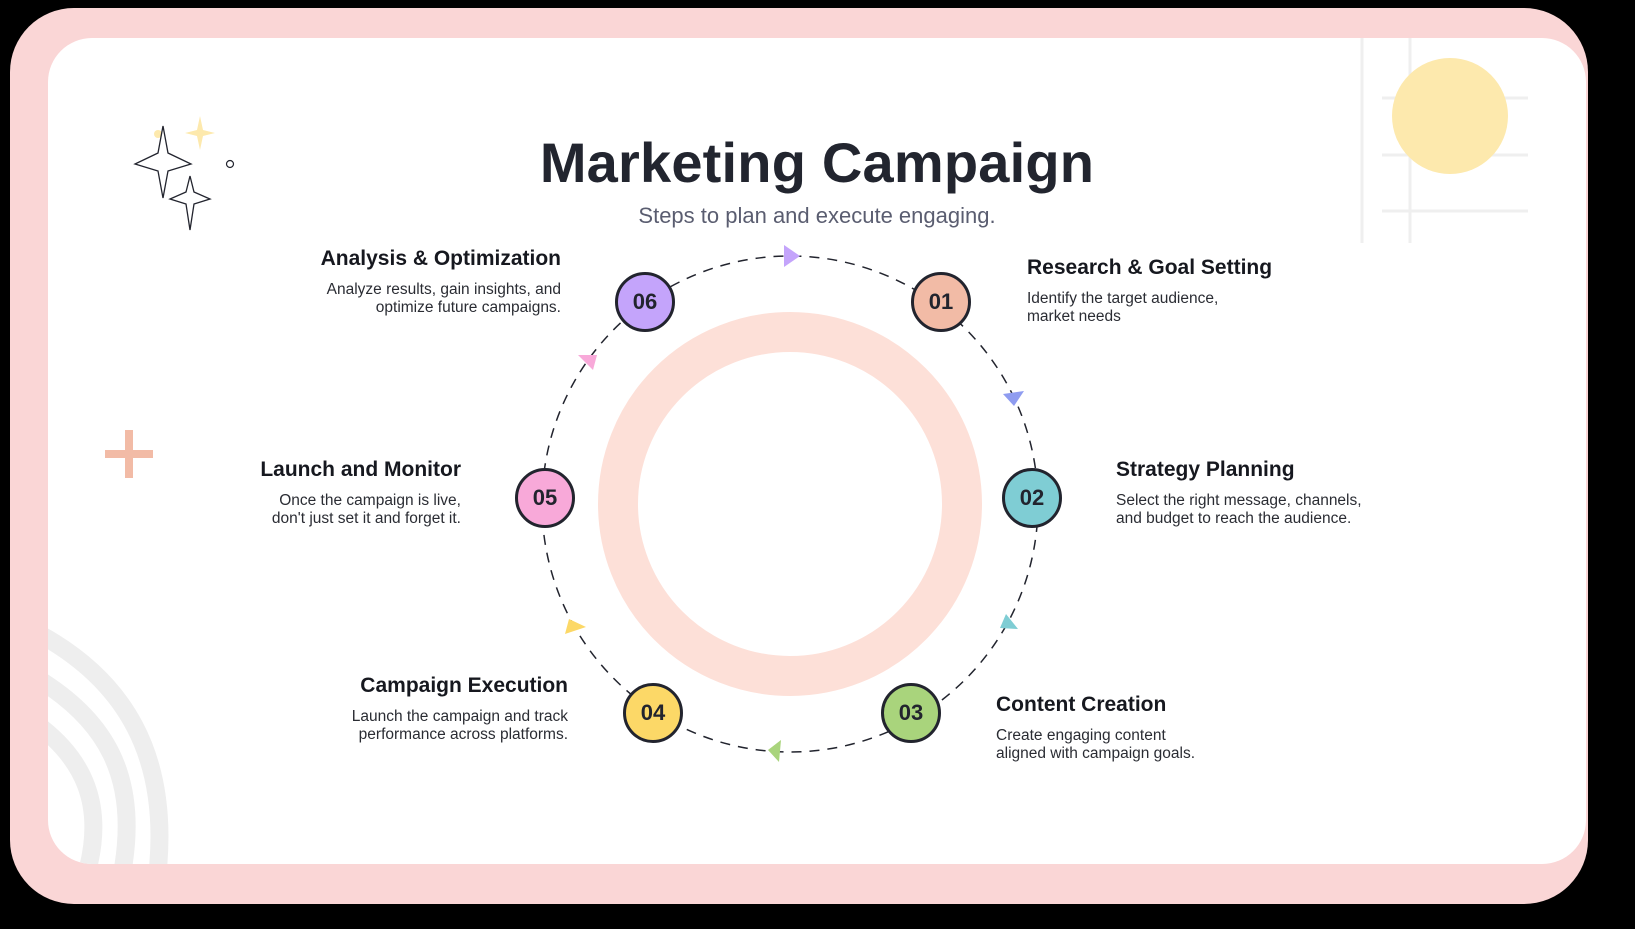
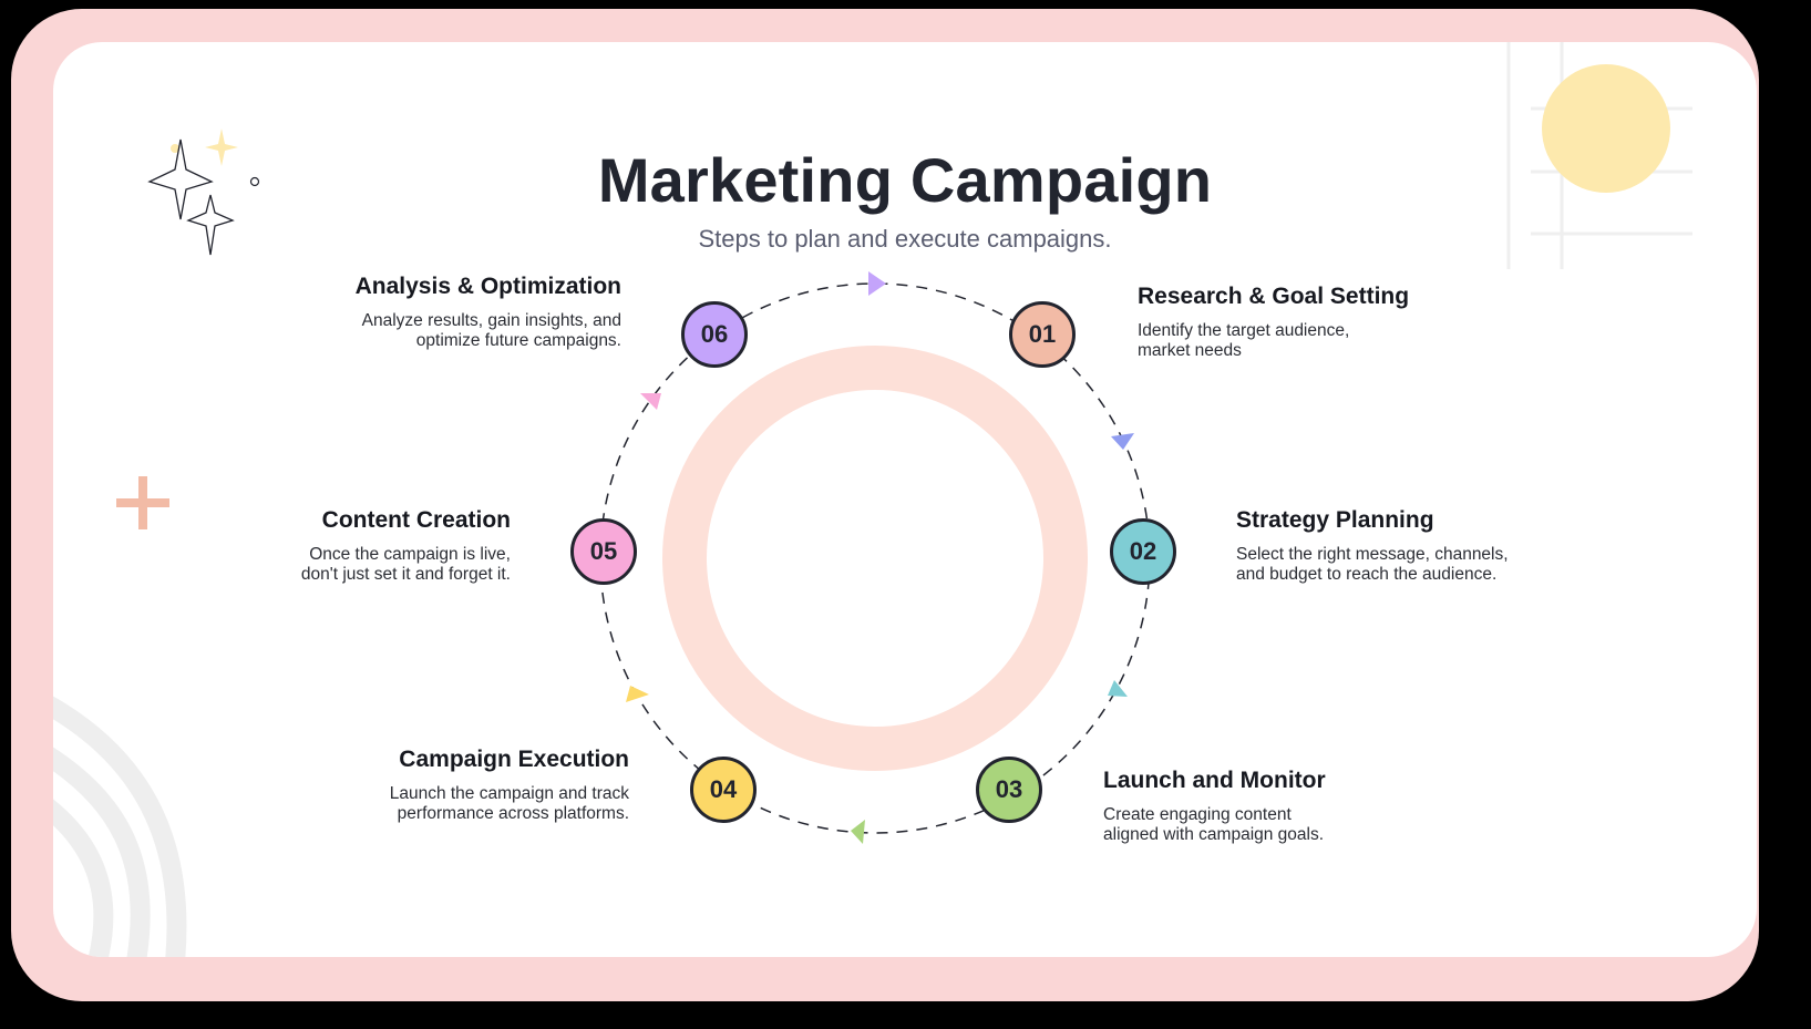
  Marketing Campaign
- Steps to plan and execute engaging.
+ Steps to plan and execute campaigns.
  01
  02
  03
  04
  05
  06
  Research & Goal Setting
  Identify the target audience, market needs
  Strategy Planning
  Select the right message, channels, and budget to reach the audience.
- Content Creation
+ Launch and Monitor
  Create engaging content aligned with campaign goals.
  Campaign Execution
  Launch the campaign and track performance across platforms.
- Launch and Monitor
+ Content Creation
  Once the campaign is live, don't just set it and forget it.
  Analysis & Optimization
  Analyze results, gain insights, and optimize future campaigns.
